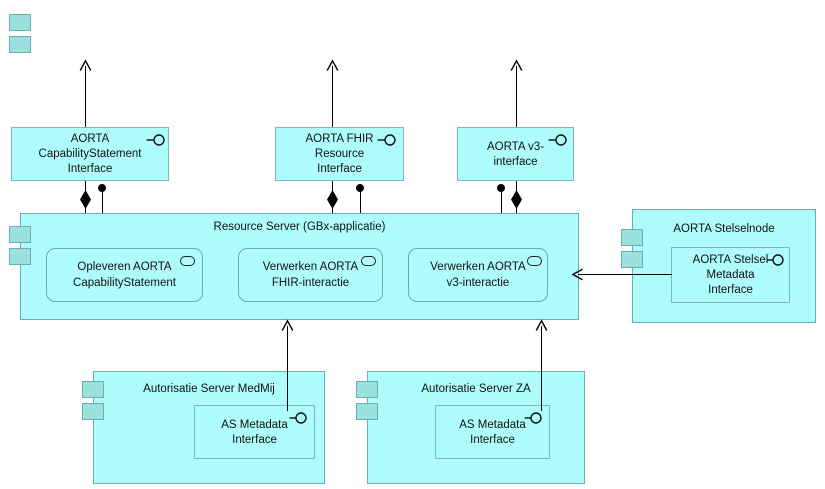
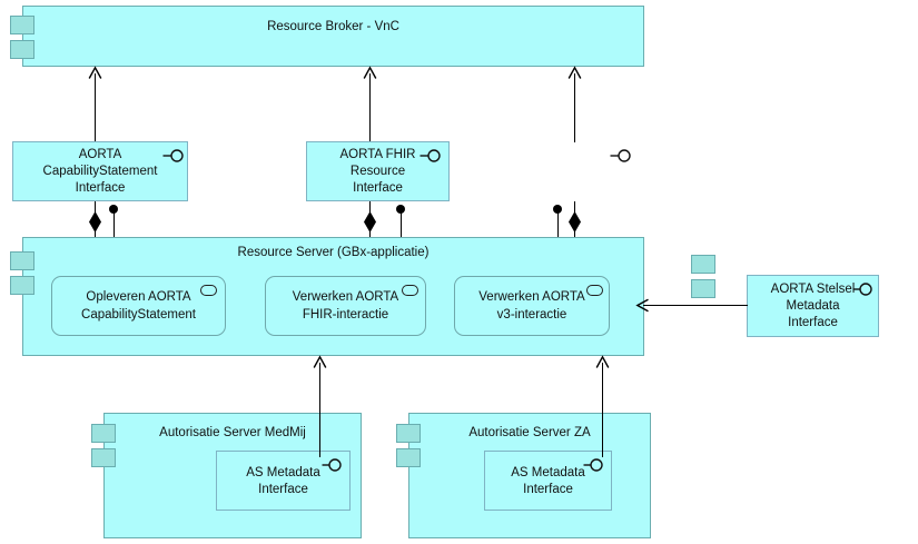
+ Resource Broker - VnC
  AORTA
  CapabilityStatement
  Interface
  AORTA FHIR
  Resource
  Interface
- AORTA v3-
- interface
  Resource Server (GBx-applicatie)
  Opleveren AORTA
  CapabilityStatement
  Verwerken AORTA
  FHIR-interactie
  Verwerken AORTA
  v3-interactie
- AORTA Stelselnode
  AORTA Stelse
  Metadata
  Interface
  Autorisatie Server MedMij
  AS Metadata
  Interface
  Autorisatie Server ZA
  AS Metadata
  Interface
